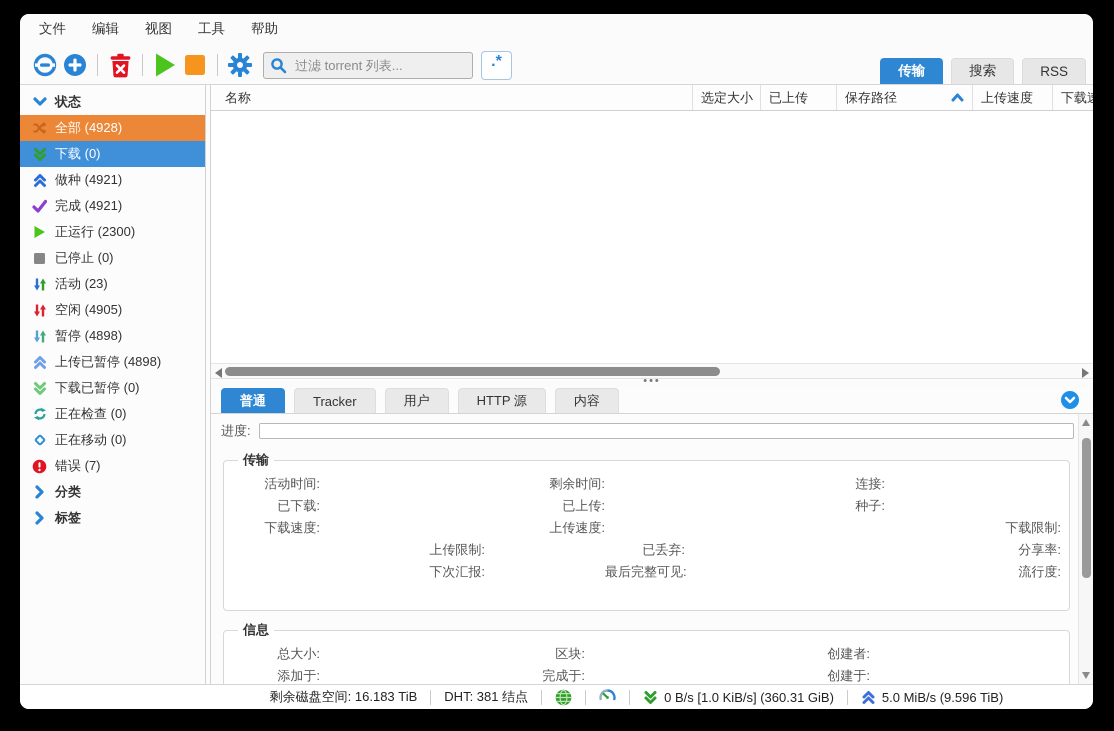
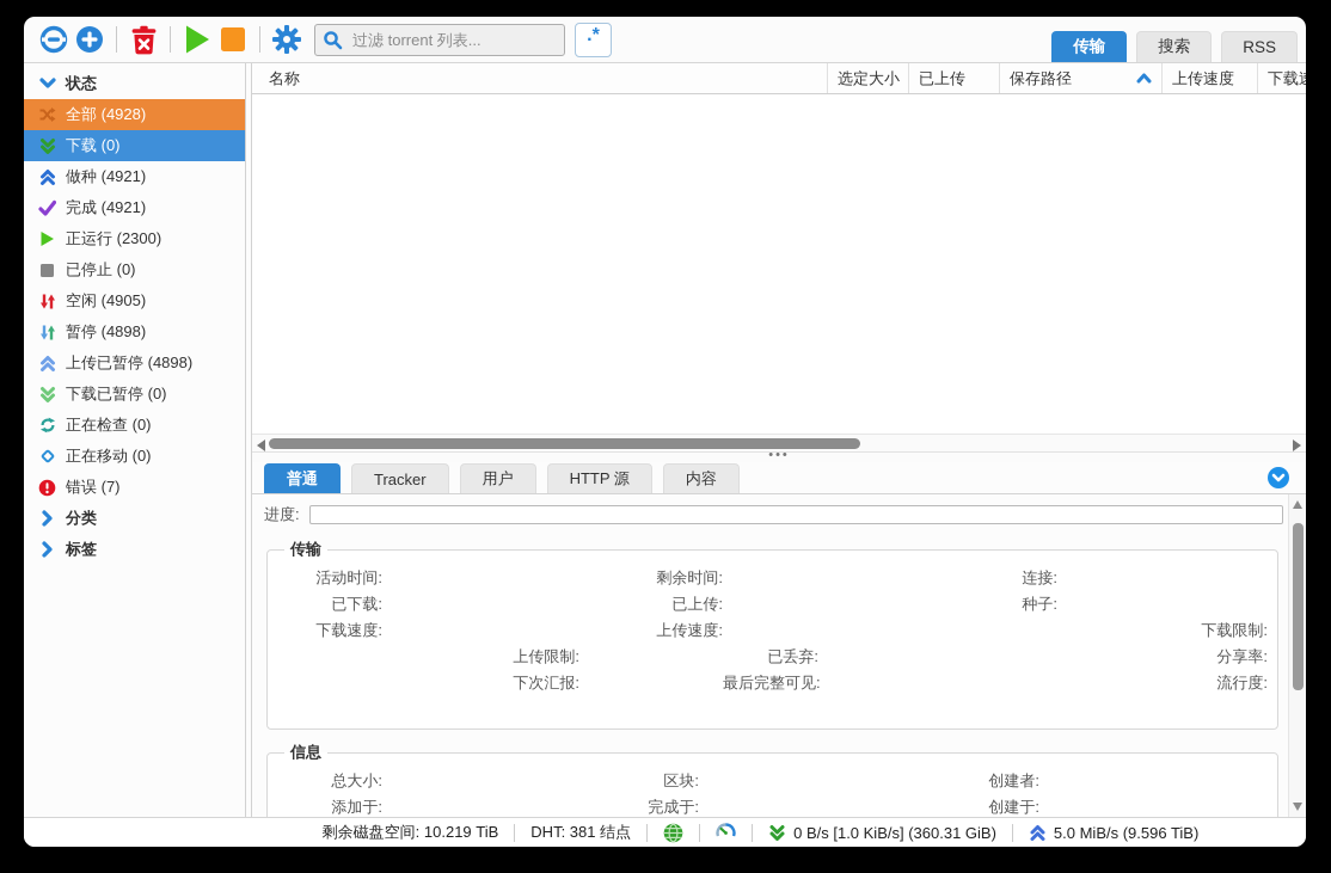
- 文件
- 编辑
- 视图
- 工具
- 帮助
  过滤 torrent 列表...
  .*
  传输
  搜索
  RSS
  状态
  全部 (4928)
  下载 (0)
  做种 (4921)
  完成 (4921)
  正运行 (2300)
  已停止 (0)
- 活动 (23)
  空闲 (4905)
  暂停 (4898)
  上传已暂停 (4898)
  下载已暂停 (0)
  正在检查 (0)
  正在移动 (0)
  错误 (7)
  分类
  标签
  名称
  选定大小
  已上传
  保存路径
  上传速度
  •••
  普通
  Tracker
  用户
  HTTP 源
  内容
  进度:
  传输
  活动时间:
  剩余时间:
  连接:
  已下载:
  已上传:
  种子:
  下载速度:
  上传速度:
  下载限制:
  上传限制:
  已丢弃:
  分享率:
  下次汇报:
  最后完整可见:
  流行度:
  信息
  总大小:
  区块:
  创建者:
  添加于:
  完成于:
  创建于:
- 剩余磁盘空间: 16.183 TiB
+ 剩余磁盘空间: 10.219 TiB
  DHT: 381 结点
  0 B/s [1.0 KiB/s] (360.31 GiB)
  5.0 MiB/s (9.596 TiB)
